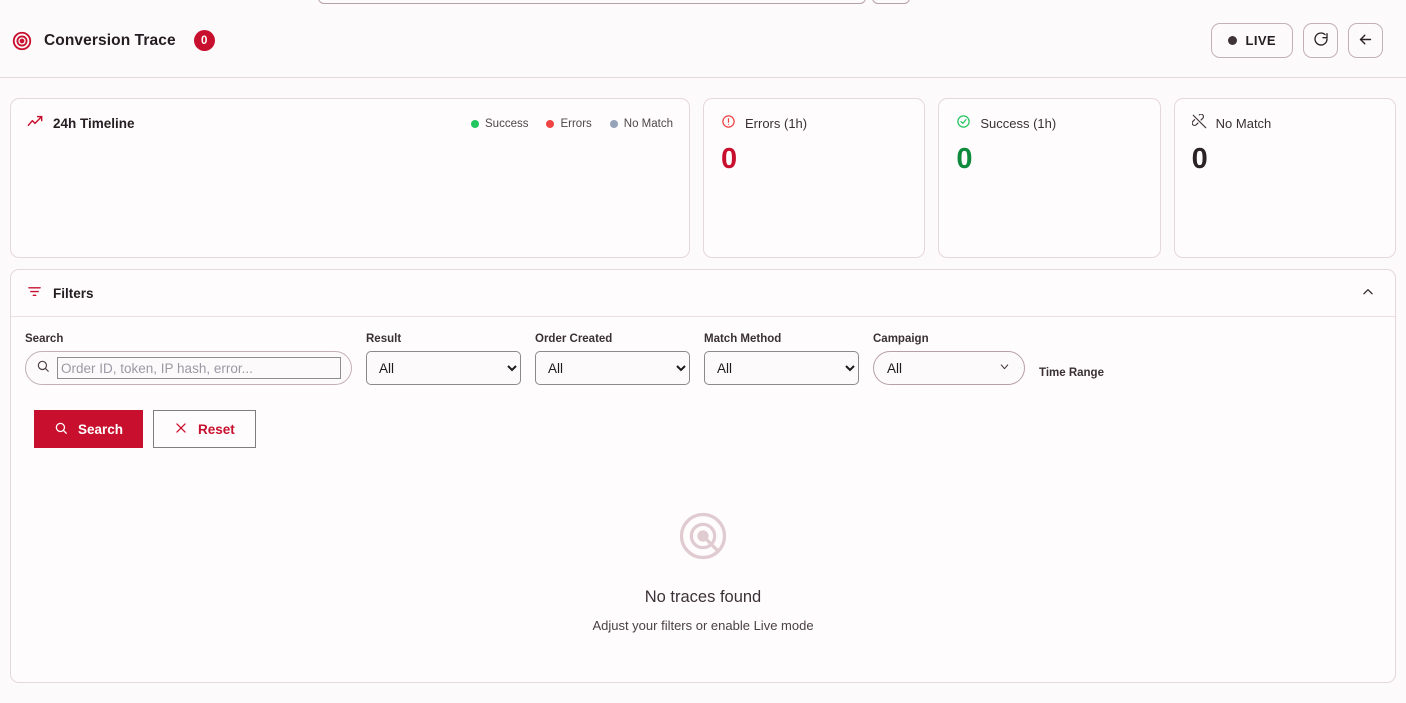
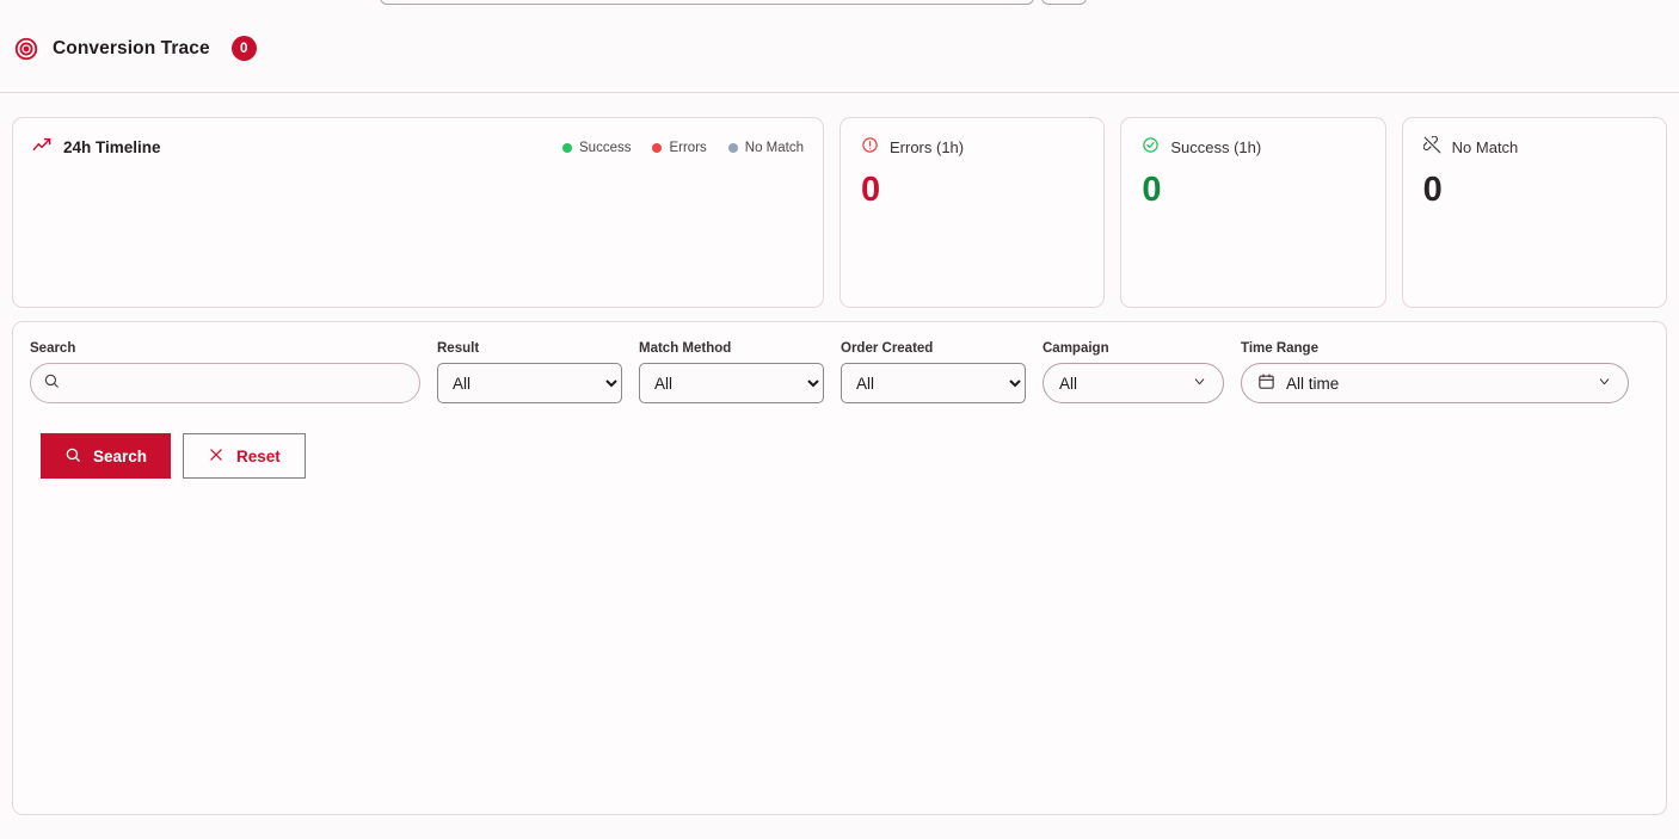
  Conversion Trace
  0
- LIVE
  24h Timeline
  Success
  Errors
  No Match
  Errors (1h)
  0
  Success (1h)
  0
  No Match
  0
- Filters
  Search
- Order ID, token, IP hash, error...
  Result
  All
- Order Created
+ Match Method
  All
- Match Method
+ Order Created
  All
  Campaign
  All
  Time Range
+ All time
  Search
  Reset
- No traces found
- Adjust your filters or enable Live mode
